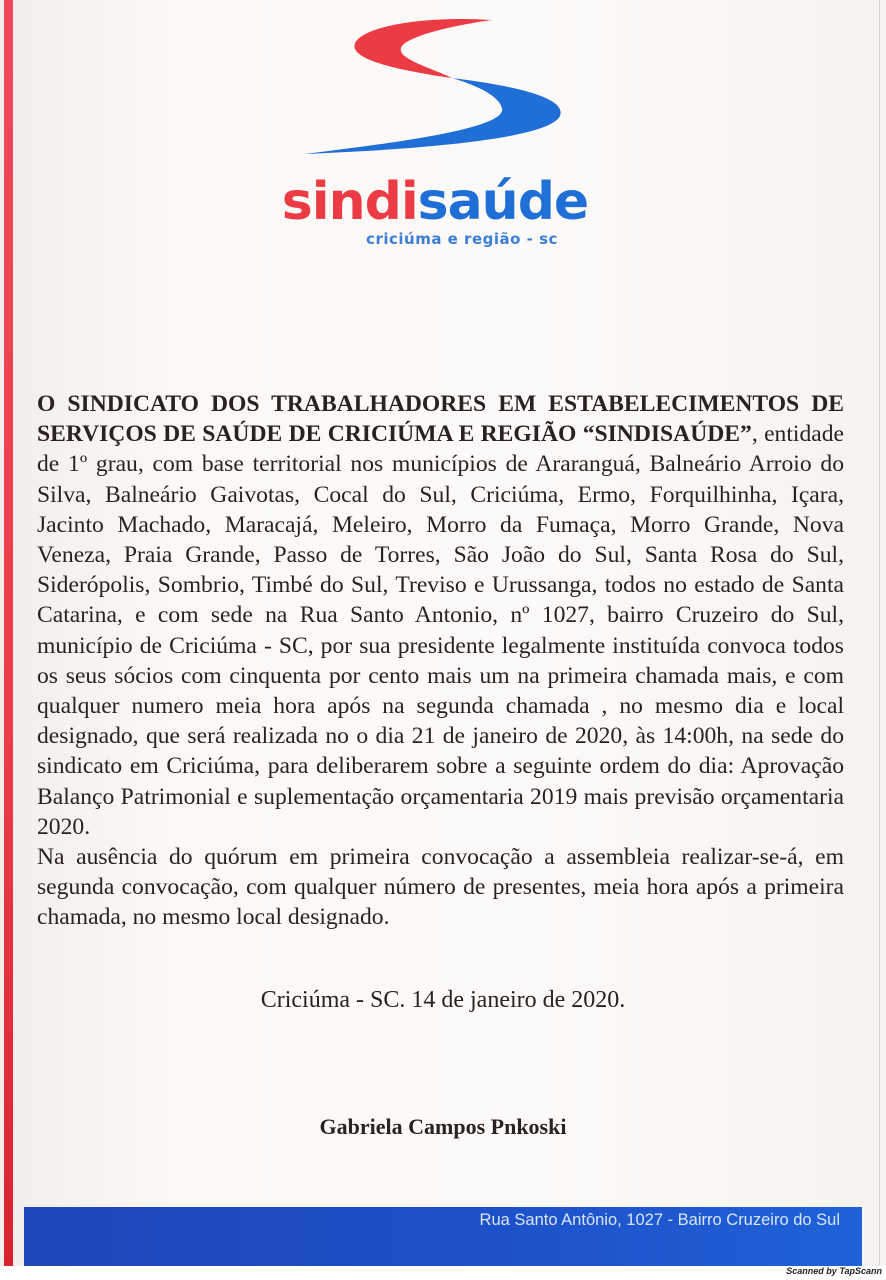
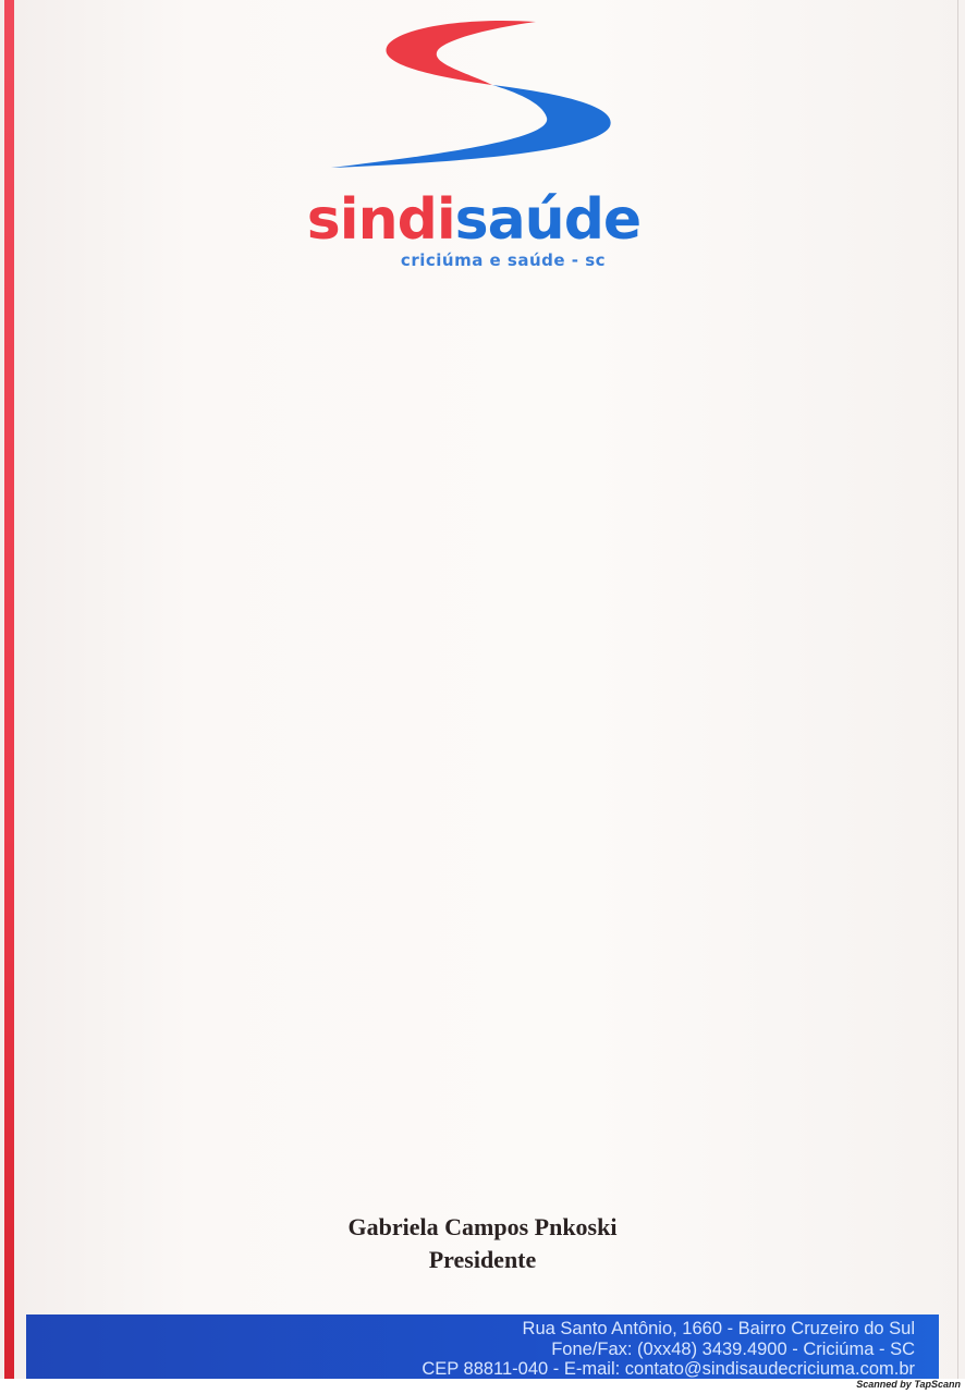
  sindisaúde
- criciúma e região - sc
+ criciúma e saúde - sc
- O SINDICATO DOS TRABALHADORES EM ESTABELECIMENTOS DE SERVIÇOS DE SAÚDE DE CRICIÚMA E REGIÃO “SINDISAÚDE”, entidade de 1º grau, com base territorial nos municípios de Araranguá, Balneário Arroio do Silva, Balneário Gaivotas, Cocal do Sul, Criciúma, Ermo, Forquilhinha, Içara, Jacinto Machado, Maracajá, Meleiro, Morro da Fumaça, Morro Grande, Nova Veneza, Praia Grande, Passo de Torres, São João do Sul, Santa Rosa do Sul, Siderópolis, Sombrio, Timbé do Sul, Treviso e Urussanga, todos no estado de Santa Catarina, e com sede na Rua Santo Antonio, nº 1027, bairro Cruzeiro do Sul, município de Criciúma - SC, por sua presidente legalmente instituída convoca todos os seus sócios com cinquenta por cento mais um na primeira chamada mais, e com qualquer numero meia hora após na segunda chamada , no mesmo dia e local designado, que será realizada no o dia 21 de janeiro de 2020, às 14:00h, na sede do sindicato em Criciúma, para deliberarem sobre a seguinte ordem do dia: Aprovação Balanço Patrimonial e suplementação orçamentaria 2019 mais previsão orçamentaria 2020.
- Na ausência do quórum em primeira convocação a assembleia realizar-se-á, em segunda convocação, com qualquer número de presentes, meia hora após a primeira chamada, no mesmo local designado.
- Criciúma - SC. 14 de janeiro de 2020.
  Gabriela Campos Pnkoski
+ Presidente
- Rua Santo Antônio, 1027 - Bairro Cruzeiro do Sul
+ Rua Santo Antônio, 1660 - Bairro Cruzeiro do Sul
+ Fone/Fax: (0xx48) 3439.4900 - Criciúma - SC
+ CEP 88811-040 - E-mail: contato@sindisaudecriciuma.com.br
  Scanned by TapScann
